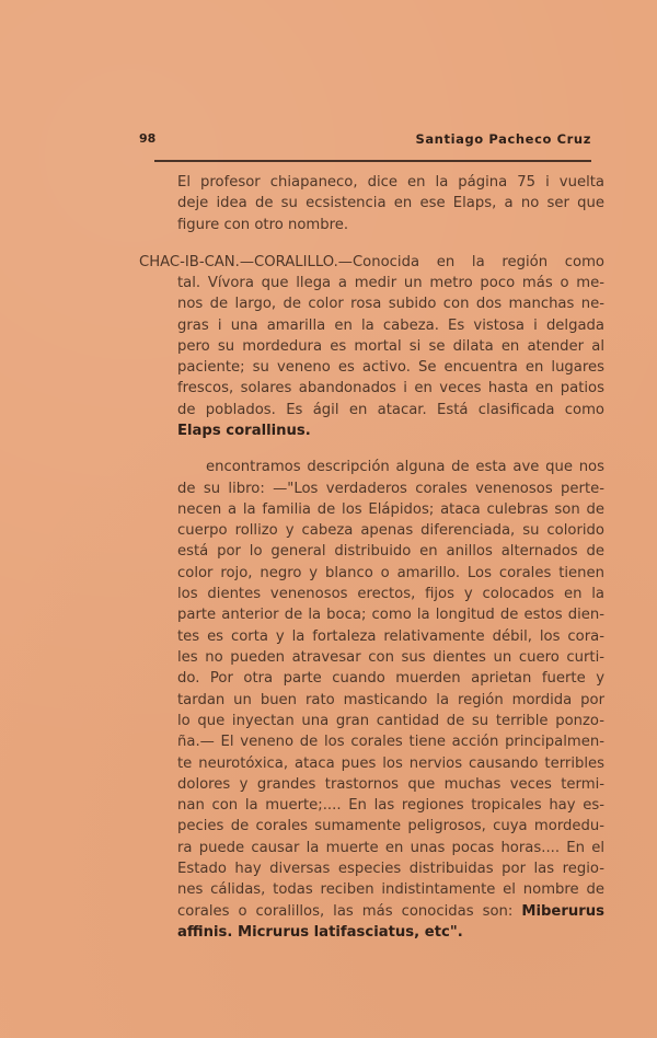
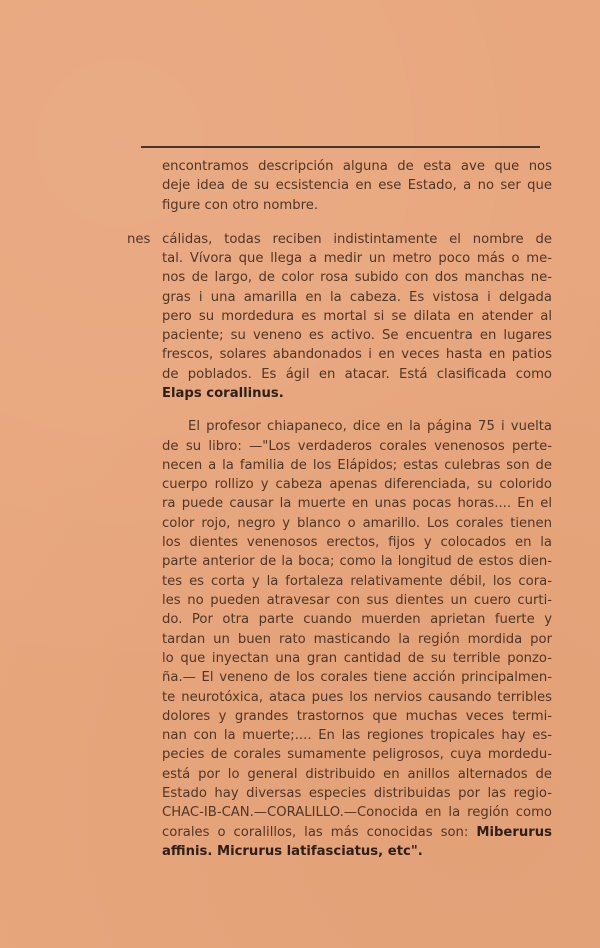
- 98
- Santiago Pacheco Cruz
- El profesor chiapaneco, dice en la página 75 i vuelta
+ encontramos descripción alguna de esta ave que nos
- deje idea de su ecsistencia en ese Elaps, a no ser que
+ deje idea de su ecsistencia en ese Estado, a no ser que
  figure con otro nombre.
- CHAC-IB-CAN.—CORALILLO.—Conocida en la región como
+ nes cálidas, todas reciben indistintamente el nombre de
  tal. Vívora que llega a medir un metro poco más o me-
  nos de largo, de color rosa subido con dos manchas ne-
  gras i una amarilla en la cabeza. Es vistosa i delgada
  pero su mordedura es mortal si se dilata en atender al
  paciente; su veneno es activo. Se encuentra en lugares
  frescos, solares abandonados i en veces hasta en patios
  de poblados. Es ágil en atacar. Está clasificada como
  Elaps corallinus.
- encontramos descripción alguna de esta ave que nos
+ El profesor chiapaneco, dice en la página 75 i vuelta
  de su libro: —"Los verdaderos corales venenosos perte-
- necen a la familia de los Elápidos; ataca culebras son de
+ necen a la familia de los Elápidos; estas culebras son de
  cuerpo rollizo y cabeza apenas diferenciada, su colorido
- está por lo general distribuido en anillos alternados de
+ ra puede causar la muerte en unas pocas horas.... En el
  color rojo, negro y blanco o amarillo. Los corales tienen
  los dientes venenosos erectos, fijos y colocados en la
  parte anterior de la boca; como la longitud de estos dien-
  tes es corta y la fortaleza relativamente débil, los cora-
  les no pueden atravesar con sus dientes un cuero curti-
  do. Por otra parte cuando muerden aprietan fuerte y
  tardan un buen rato masticando la región mordida por
  lo que inyectan una gran cantidad de su terrible ponzo-
  ña.— El veneno de los corales tiene acción principalmen-
  te neurotóxica, ataca pues los nervios causando terribles
  dolores y grandes trastornos que muchas veces termi-
  nan con la muerte;.... En las regiones tropicales hay es-
  pecies de corales sumamente peligrosos, cuya mordedu-
- ra puede causar la muerte en unas pocas horas.... En el
+ está por lo general distribuido en anillos alternados de
  Estado hay diversas especies distribuidas por las regio-
- nes cálidas, todas reciben indistintamente el nombre de
+ CHAC-IB-CAN.—CORALILLO.—Conocida en la región como
  corales o coralillos, las más conocidas son: Miberurus
  affinis. Micrurus latifasciatus, etc".
